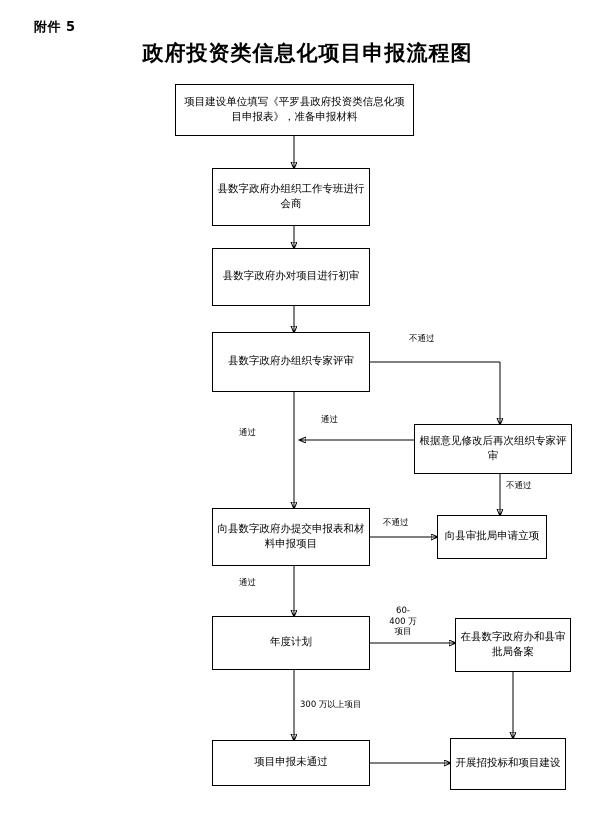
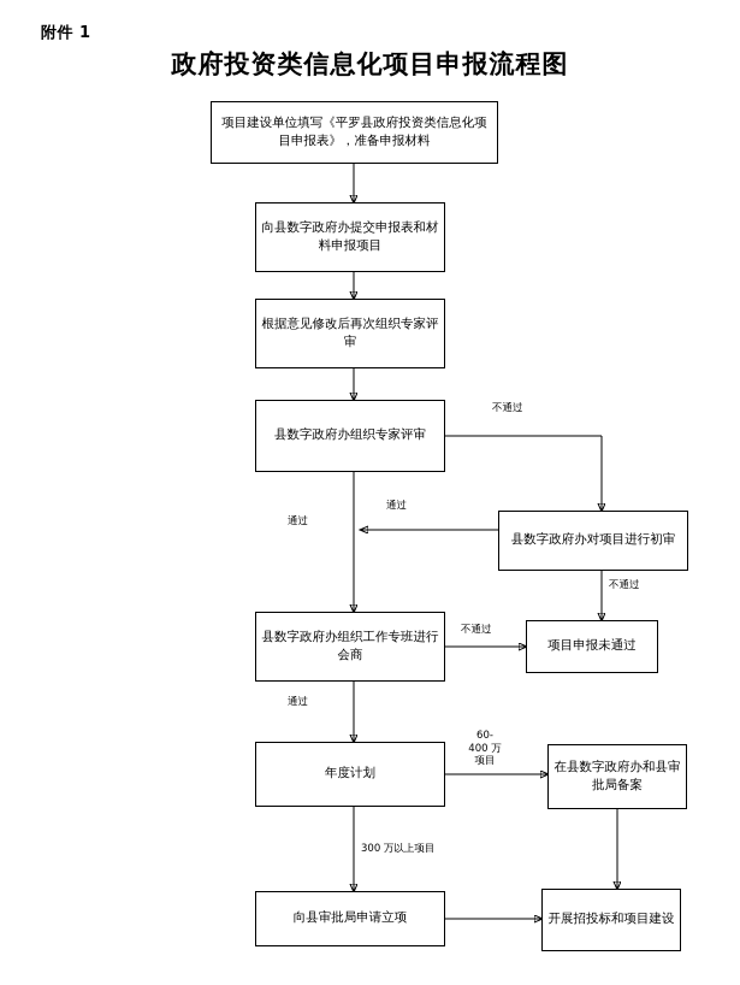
- 附件 5
+ 附件 1
  政府投资类信息化项目申报流程图
  项目建设单位填写《平罗县政府投资类信息化项目申报表》，准备申报材料
- 县数字政府办组织工作专班进行会商
+ 向县数字政府办提交申报表和材料申报项目
- 县数字政府办对项目进行初审
+ 根据意见修改后再次组织专家评审
  县数字政府办组织专家评审
- 根据意见修改后再次组织专家评审
+ 县数字政府办对项目进行初审
- 向县数字政府办提交申报表和材料申报项目
+ 县数字政府办组织工作专班进行会商
- 向县审批局申请立项
+ 项目申报未通过
  年度计划
  在县数字政府办和县审批局备案
- 项目申报未通过
+ 向县审批局申请立项
  开展招投标和项目建设
  不通过
  通过
  通过
  不通过
  不通过
  通过
  60-400 万项目
  300 万以上项目
